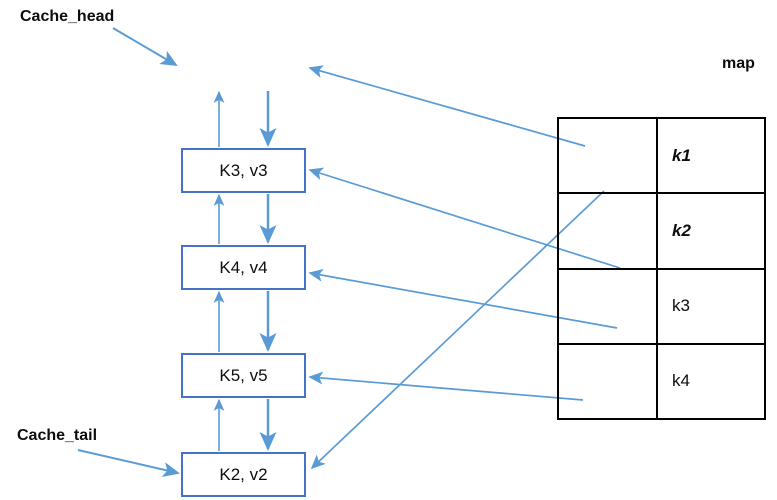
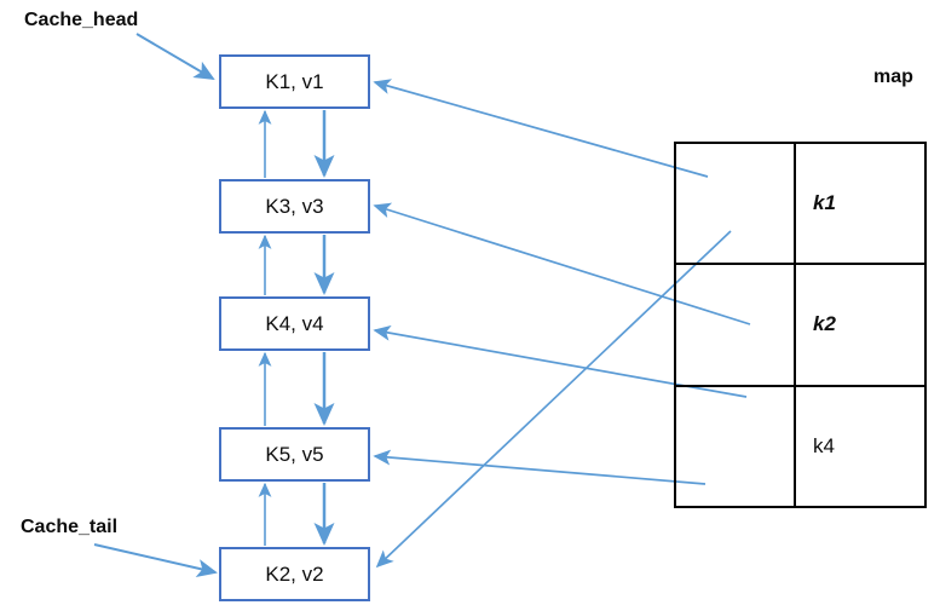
+ K1, v1
  K3, v3
  K4, v4
  K5, v5
  K2, v2
  Cache_head
  Cache_tail
  map
  	k1
  	k2
- 	k3
  	k4
